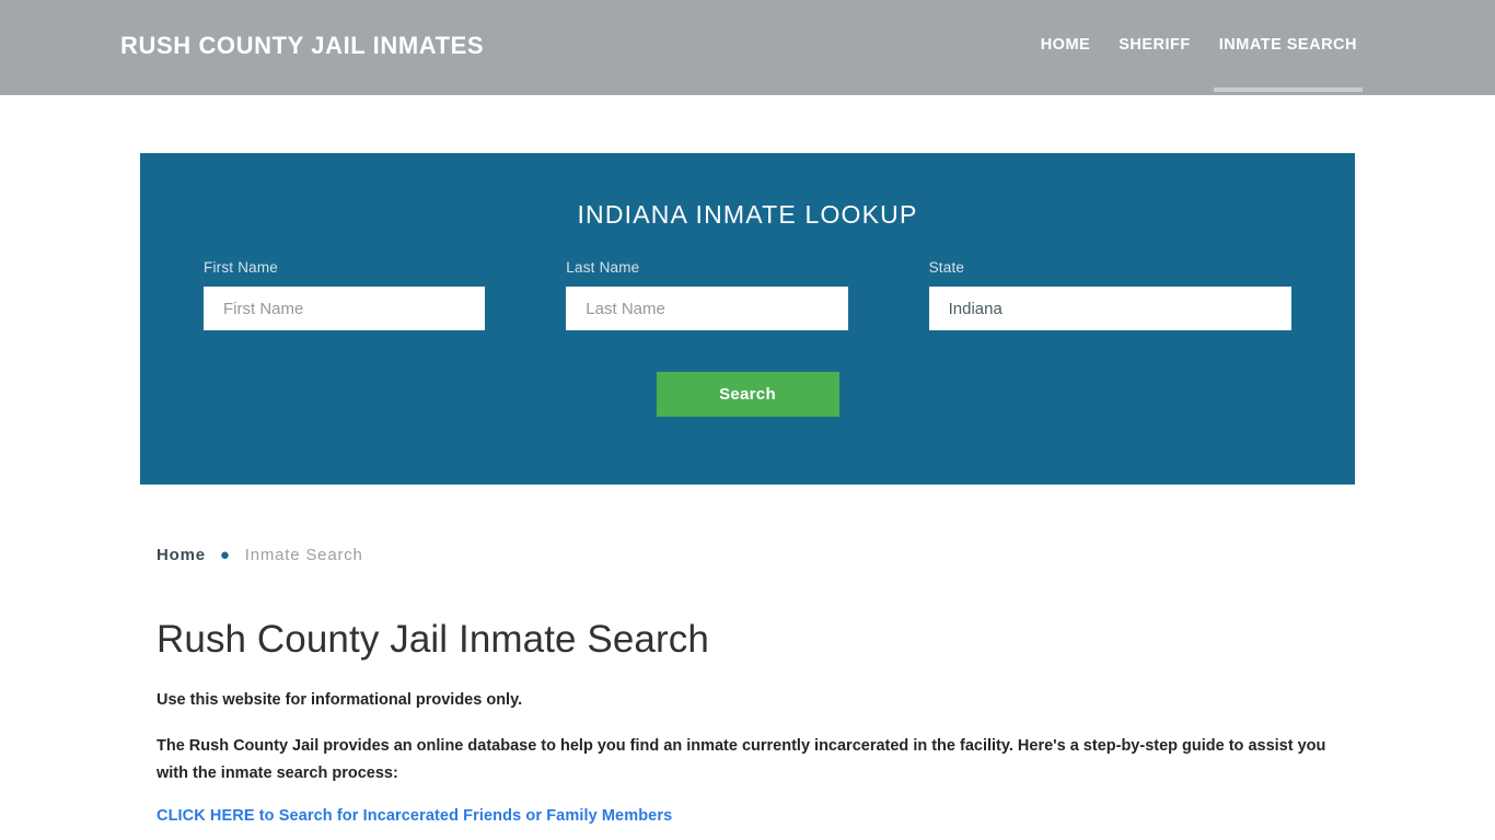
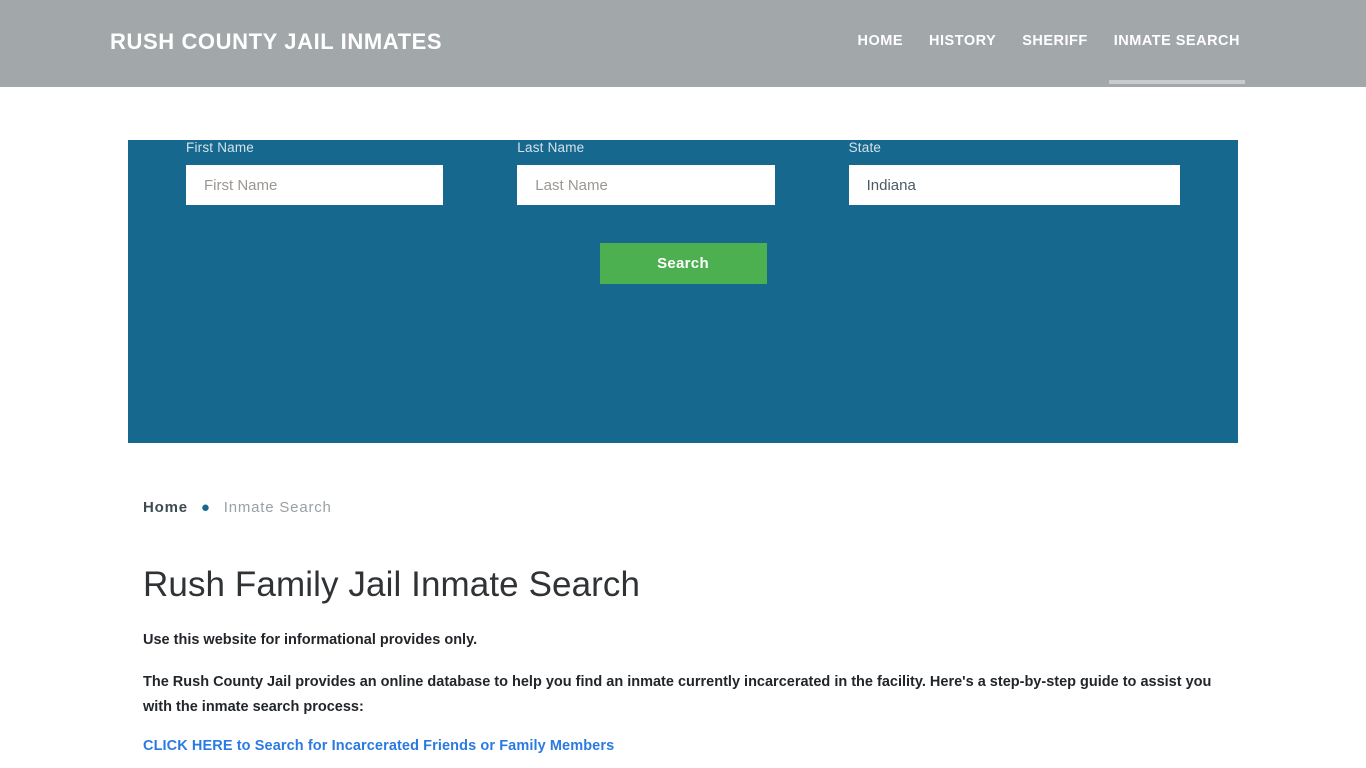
  RUSH COUNTY JAIL INMATES
  HOME
+ HISTORY
  SHERIFF
  INMATE SEARCH
- INDIANA INMATE LOOKUP
  First Name
  First Name
  Last Name
  Last Name
  State
  Indiana
  Search
  Home
  ●
  Inmate Search
- Rush County Jail Inmate Search
+ Rush Family Jail Inmate Search
  Use this website for informational provides only.
  The Rush County Jail provides an online database to help you find an inmate currently incarcerated in the facility. Here's a step-by-step guide to assist you with the inmate search process:
  CLICK HERE to Search for Incarcerated Friends or Family Members
